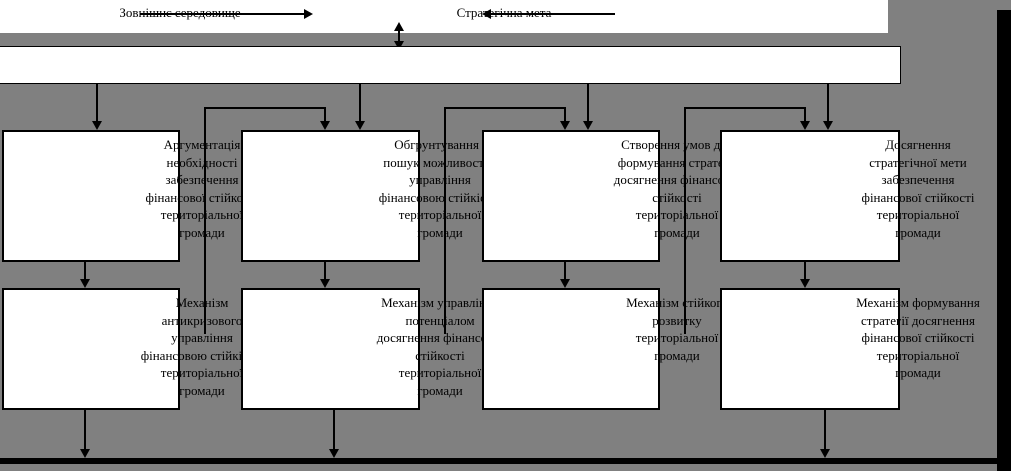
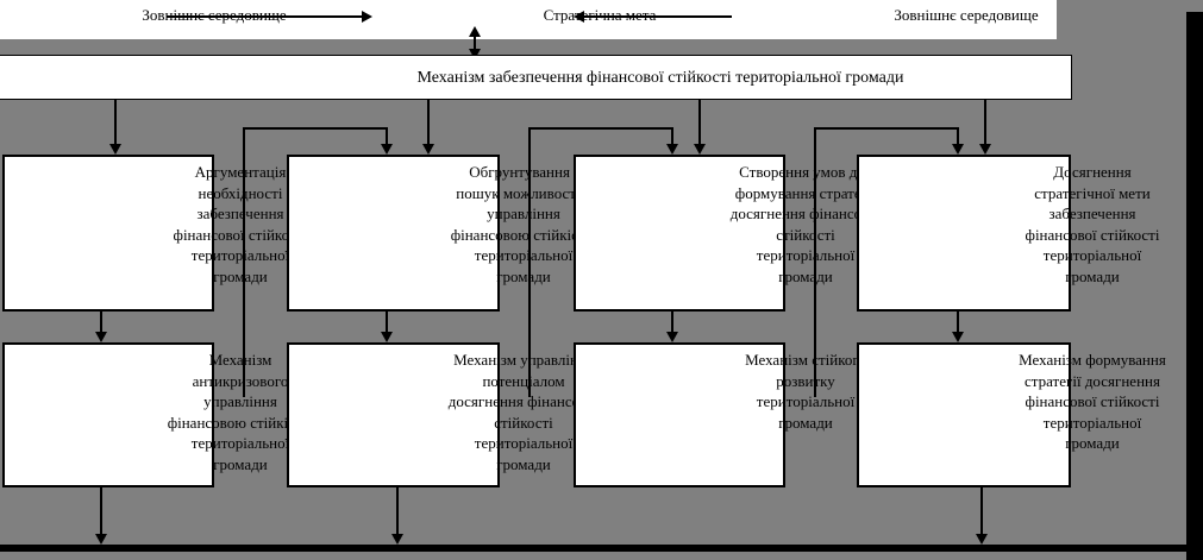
+ Зовнішнє середовище
+ Механізм забезпечення фінансової стійкості територіальної громади
  Аргументація
  необхіності
  забезпчення
  фінансово стійко
  територіально
  громади
  Обгрунтвання
  пошук можливос
  управіння
  фінансовою стійкі
  територальної
  громади
  Створення умов д
  формування страт
  досягненняінанс
  стійксті
  територільної
  громди
  Досягнення
  стратегічної мети
  забезпечення
  фінансової стійкості
  територіальної
  громади
  Механізм
  антикрзового
  управління
  фінансовою стійк
  територіально
  громади
  Механізм управлі
  потенцалом
  досягнення фінанс
  стійкості
  територіальної
  громади
  Механізмтійког
  розвитку
  територіальної
  громади
  Механізм формування
  стратегії досягнення
  фінансової стійкості
  територіальної
  громади
